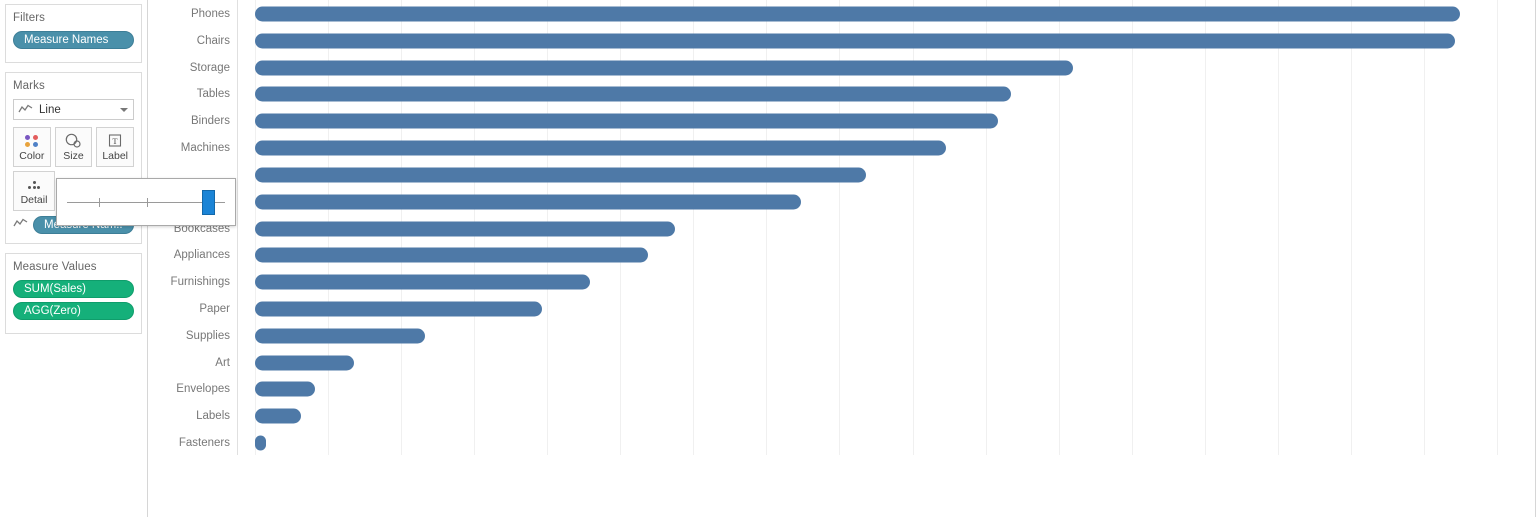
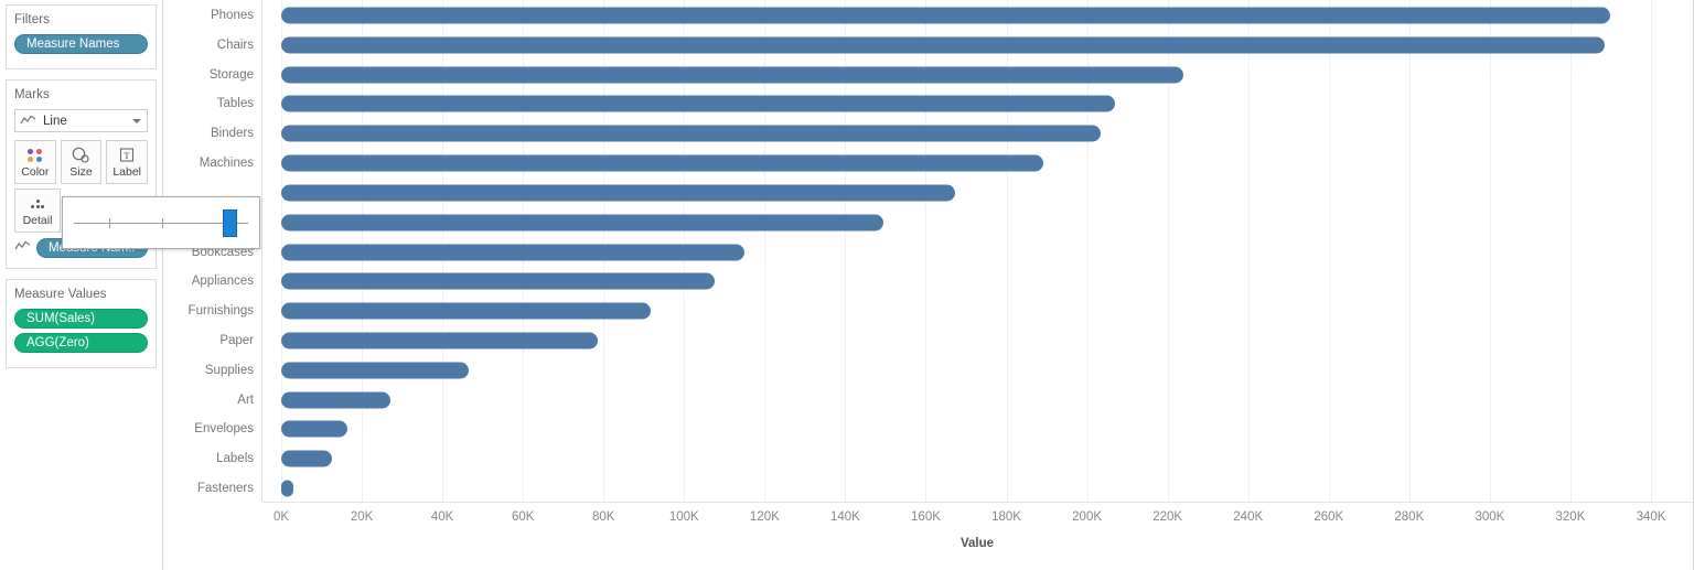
  Filters
  Measure Names
  Marks
  Line
  Color
  Size
  T
  Label
  Detail
  Measure Values
  SUM(Sales)
  AGG(Zero)
  Phones
  Chairs
  Storage
  Tables
  Binders
  Machines
  Bookcases
  Appliances
  Furnishings
  Paper
  Supplies
  Art
  Envelopes
  Labels
  Fasteners
+ 0K
+ 20K
+ 40K
+ 60K
+ 80K
+ 100K
+ 120K
+ 140K
+ 160K
+ 180K
+ 200K
+ 220K
+ 240K
+ 260K
+ 280K
+ 300K
+ 320K
+ 340K
+ Value
